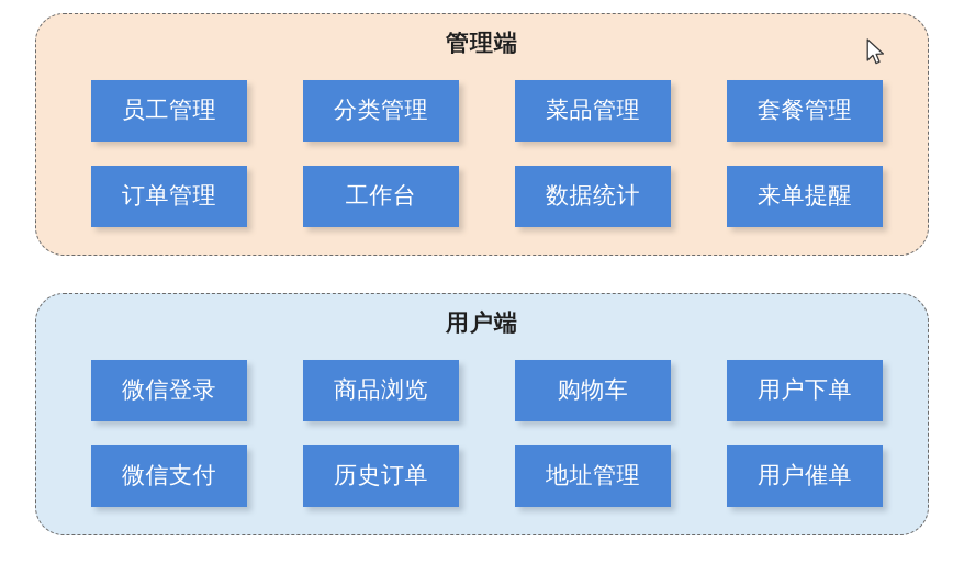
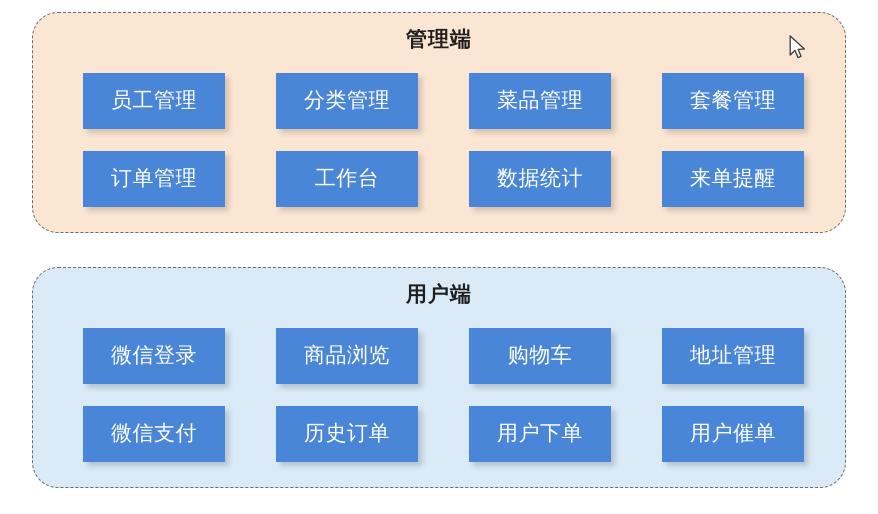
  管理端
  员工管理
  分类管理
  菜品管理
  套餐管理
  订单管理
  工作台
  数据统计
  来单提醒
  用户端
  微信登录
  商品浏览
  购物车
- 用户下单
+ 地址管理
  微信支付
  历史订单
- 地址管理
+ 用户下单
  用户催单
